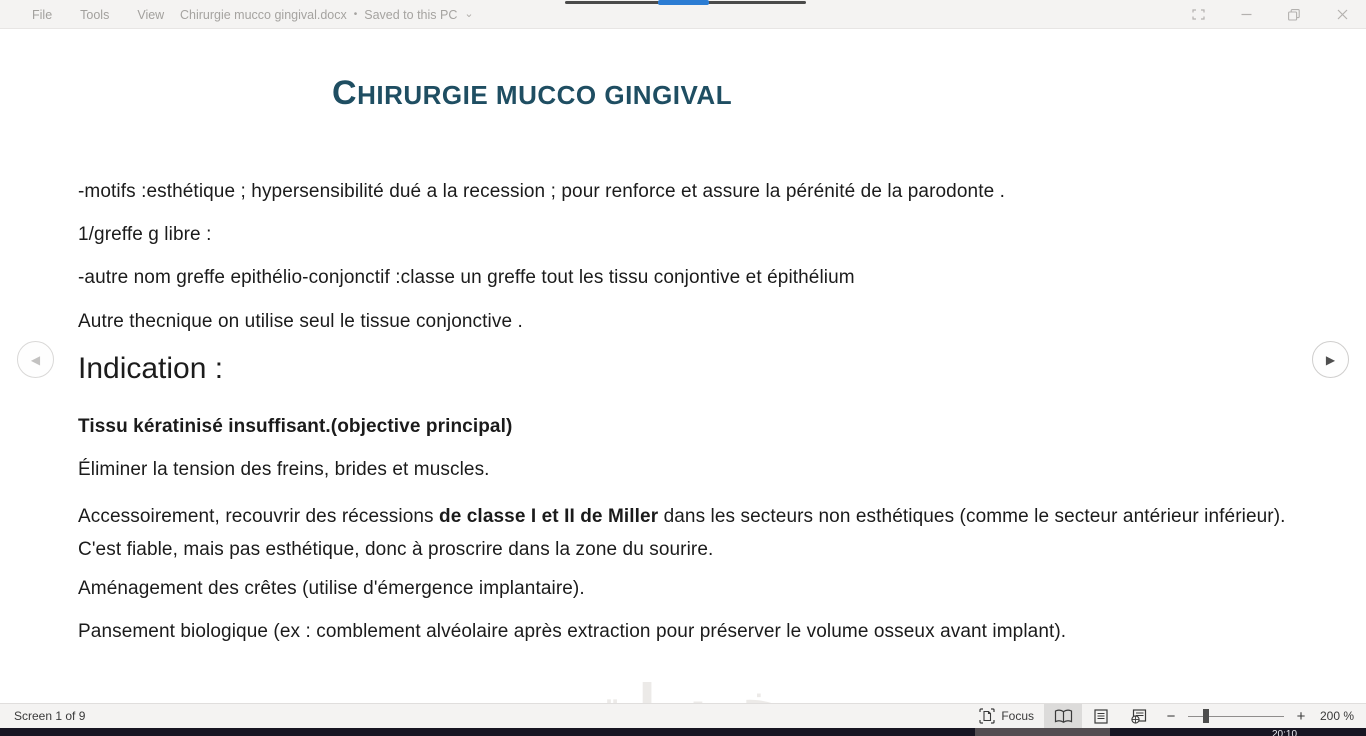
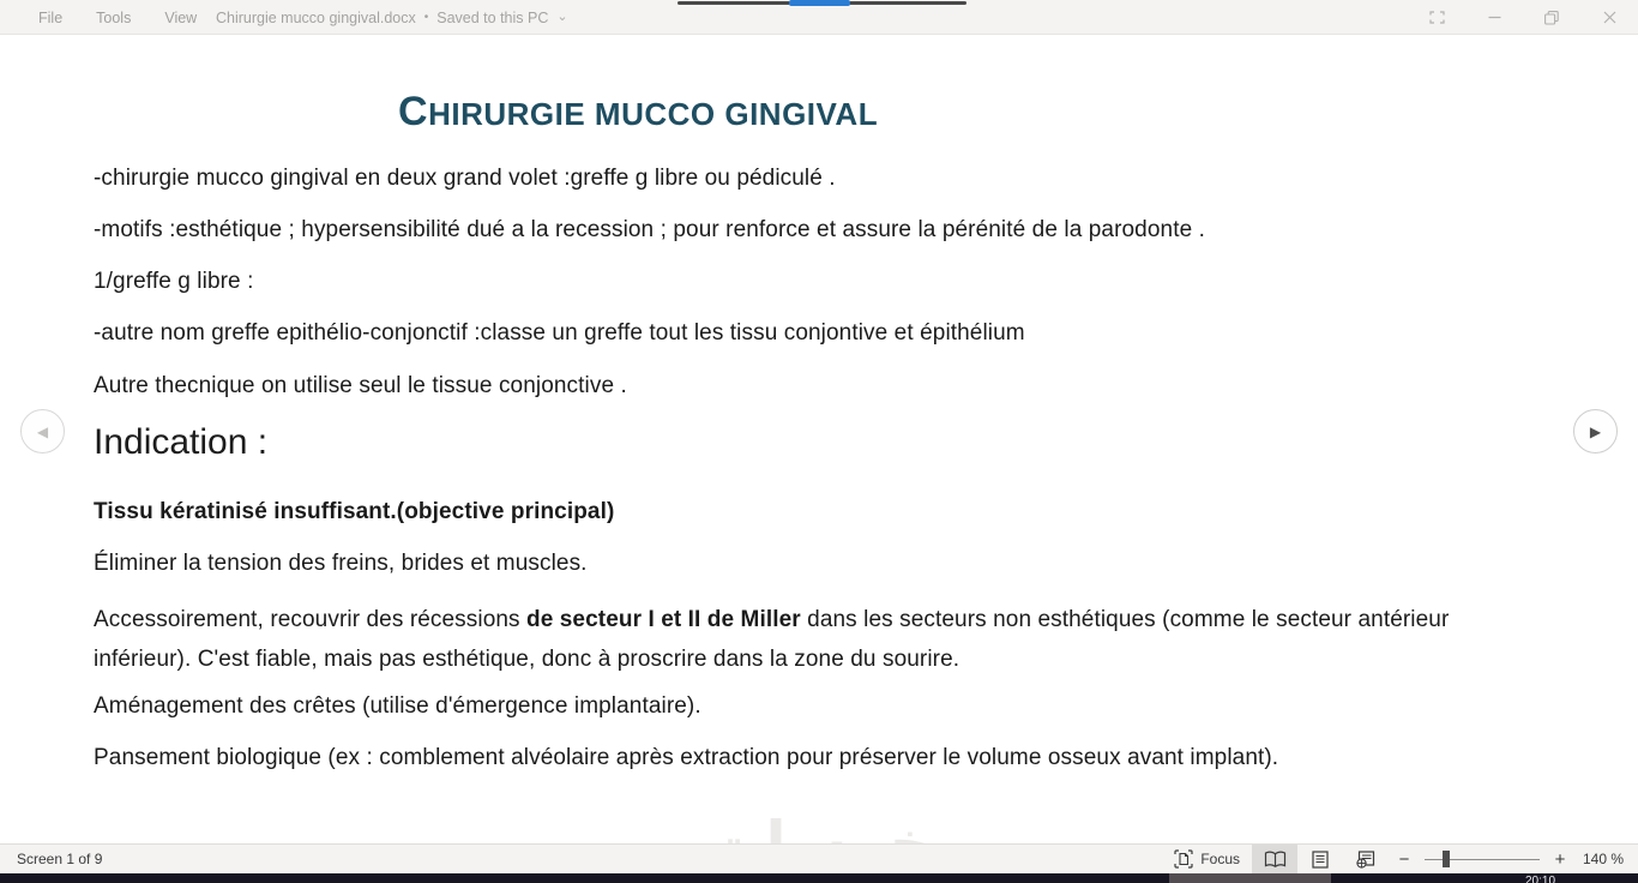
  File
  Tools
  View
  Chirurgie mucco gingival.docx
  •
  Saved to this PC
  ⌄
  CHIRURGIE MUCCO GINGIVAL
+ -chirurgie mucco gingival en deux grand volet :greffe g libre ou pédiculé .
  -motifs :esthétique ; hypersensibilité dué a la recession ; pour renforce et assure la pérénité de la parodonte .
  1/greffe g libre :
  -autre nom greffe epithélio-conjonctif :classe un greffe tout les tissu conjontive et épithélium
  Autre thecnique on utilise seul le tissue conjonctive .
  Indication :
  Tissu kératinisé insuffisant.(objective principal)
  Éliminer la tension des freins, brides et muscles.
- Accessoirement, recouvrir des récessions de classe I et II de Miller dans les secteurs non esthétiques (comme le secteur antérieur inférieur). C'est fiable, mais pas esthétique, donc à proscrire dans la zone du sourire.
+ Accessoirement, recouvrir des récessions de secteur I et II de Miller dans les secteurs non esthétiques (comme le secteur antérieur inférieur). C'est fiable, mais pas esthétique, donc à proscrire dans la zone du sourire.
  Aménagement des crêtes (utilise d'émergence implantaire).
  Pansement biologique (ex : comblement alvéolaire après extraction pour préserver le volume osseux avant implant).
  ◀
  ▶
  Screen 1 of 9
  Focus
  −
  +
- 200 %
+ 140 %
  20:10
